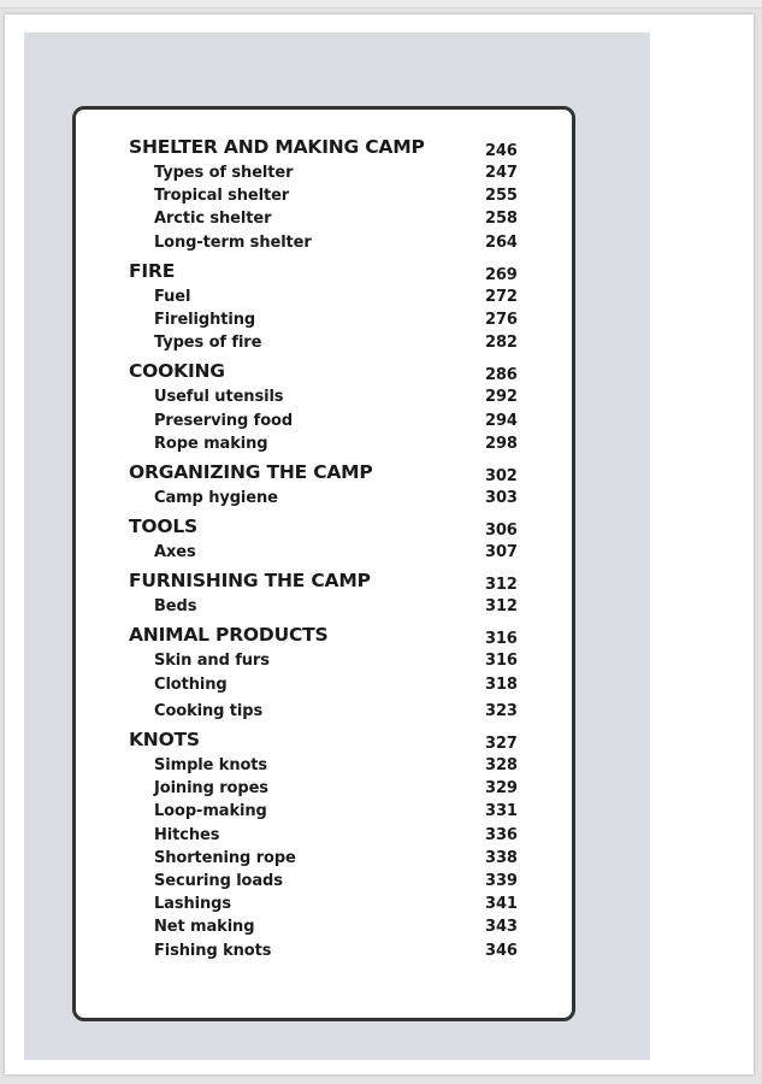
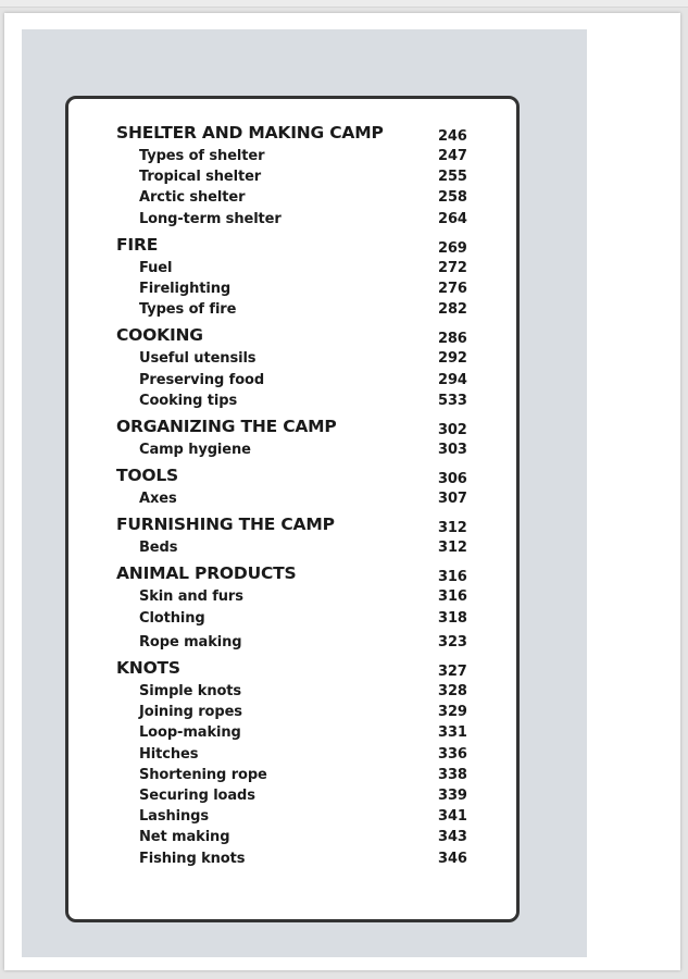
  SHELTER AND MAKING CAMP
  246
  Types of shelter
  247
  Tropical shelter
  255
  Arctic shelter
  258
  Long-term shelter
  264
  FIRE
  269
  Fuel
  272
  Firelighting
  276
  Types of fire
  282
  COOKING
  286
  Useful utensils
  292
  Preserving food
  294
- Rope making
+ Cooking tips
- 298
+ 533
  ORGANIZING THE CAMP
  302
  Camp hygiene
  303
  TOOLS
  306
  Axes
  307
  FURNISHING THE CAMP
  312
  Beds
  312
  ANIMAL PRODUCTS
  316
  Skin and furs
  316
  Clothing
  318
- Cooking tips
+ Rope making
  323
  KNOTS
  327
  Simple knots
  328
  Joining ropes
  329
  Loop-making
  331
  Hitches
  336
  Shortening rope
  338
  Securing loads
  339
  Lashings
  341
  Net making
  343
  Fishing knots
  346
